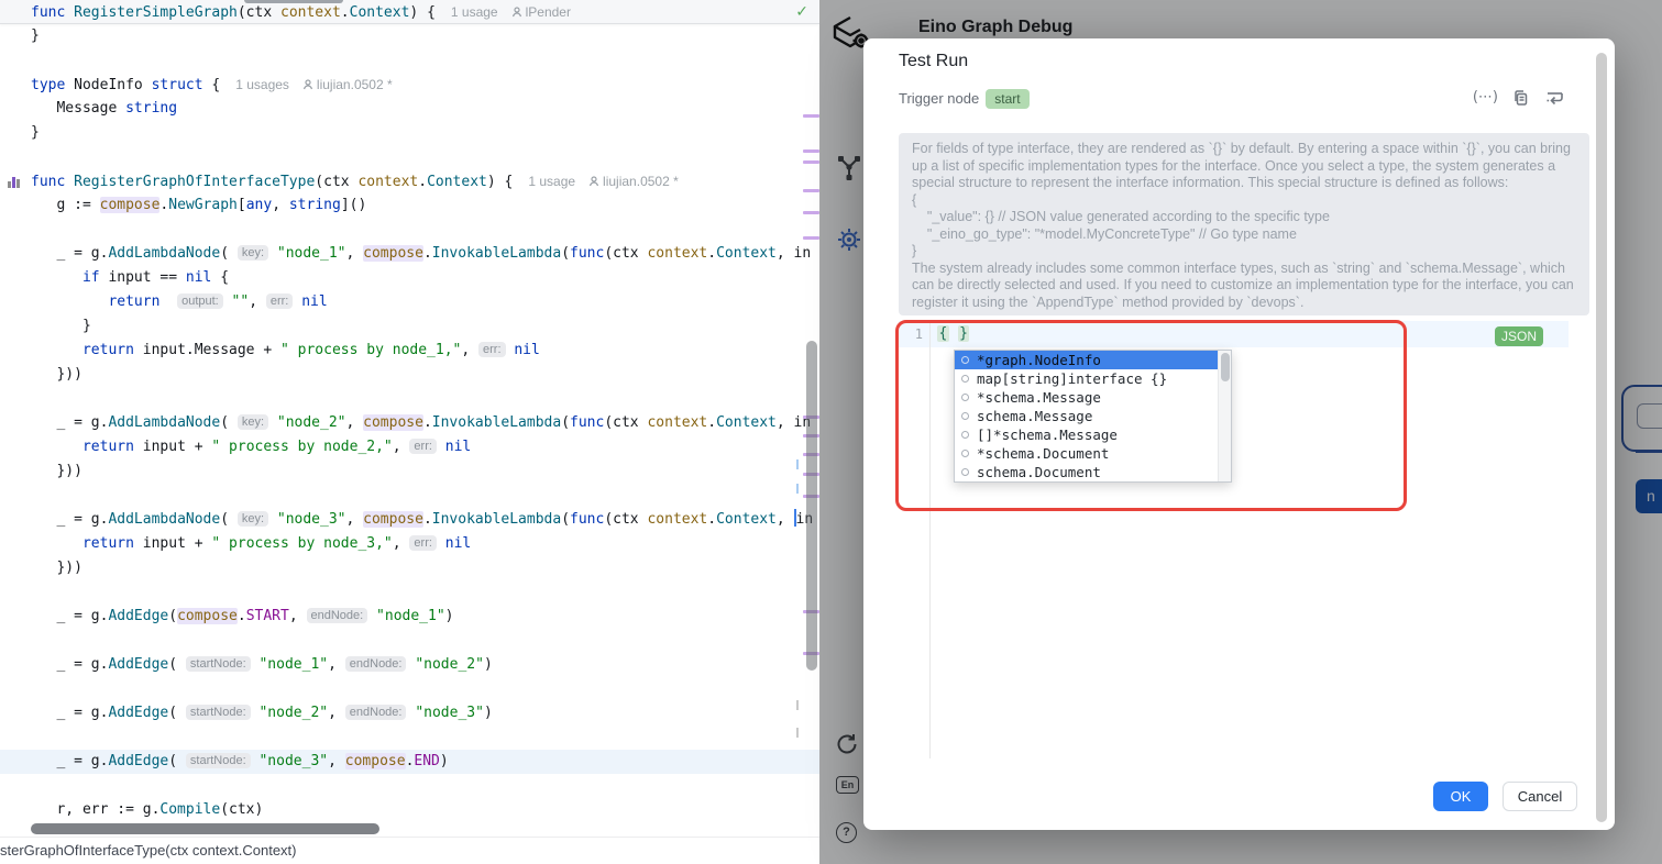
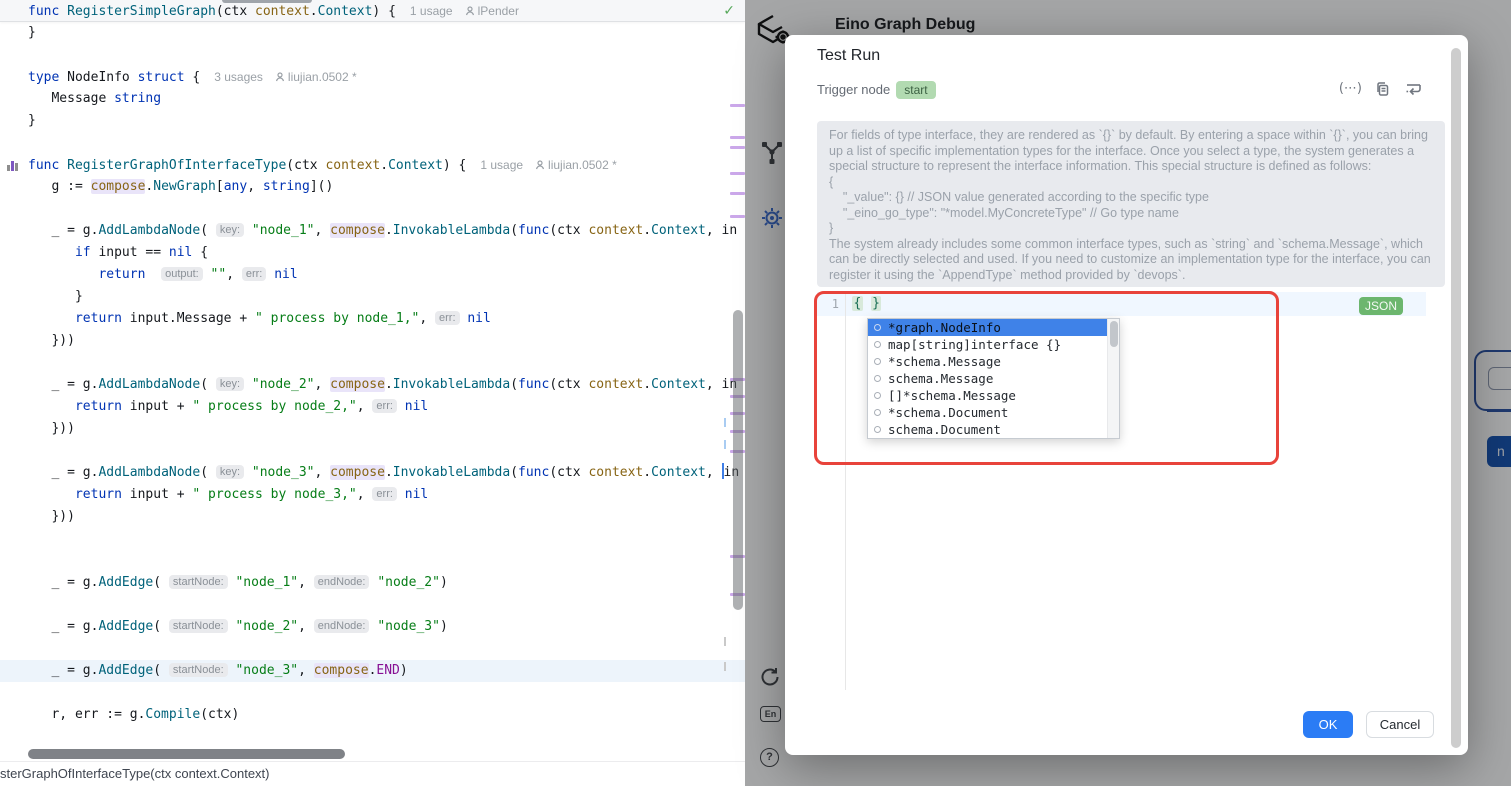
  func RegisterSimpleGraph(ctx context.Context) { 1 usage lPender
  ✓
  }
- type NodeInfo struct { 1 usages liujian.0502 *
+ type NodeInfo struct { 3 usages liujian.0502 *
  Message string
  }
  func RegisterGraphOfInterfaceType(ctx context.Context) { 1 usage liujian.0502 *
  g := compose.NewGraph[any, string]()
  _ = g.AddLambdaNode( key: "node_1", compose.InvokableLambda(func(ctx context.Context, in
  if input == nil {
  return output: "", err: nil
  }
  return input.Message + " process by node_1,", err: nil
  }))
  _ = g.AddLambdaNode( key: "node_2", compose.InvokableLambda(func(ctx context.Context, in
  return input + " process by node_2,", err: nil
  }))
  _ = g.AddLambdaNode( key: "node_3", compose.InvokableLambda(func(ctx context.Context, in
  return input + " process by node_3,", err: nil
  }))
- _ = g.AddEdge(compose.START, endNode: "node_1")
  _ = g.AddEdge( startNode: "node_1", endNode: "node_2")
  _ = g.AddEdge( startNode: "node_2", endNode: "node_3")
  _ = g.AddEdge( startNode: "node_3", compose.END)
  r, err := g.Compile(ctx)
  sterGraphOfInterfaceType(ctx context.Context)
  Eino Graph Debug
  En
  ?
  n
  Test Run
  Trigger node start
  (⋯)
  For fields of type interface, they are rendered as `{}` by default. By entering a space within `{}`, you can bring up a list of specific implementation types for the interface. Once you select a type, the system generates a special structure to represent the interface information. This special structure is defined as follows:
  {
  "_value": {} // JSON value generated according to the specific type
  "_eino_go_type": "*model.MyConcreteType" // Go type name
  }
  The system already includes some common interface types, such as `string` and `schema.Message`, which can be directly selected and used. If you need to customize an implementation type for the interface, you can register it using the `AppendType` method provided by `devops`.
  1
  { }
  JSON
  *graph.NodeInfo
  map[string]interface {}
  *schema.Message
  schema.Message
  []*schema.Message
  *schema.Document
  schema.Document
  OK
  Cancel
